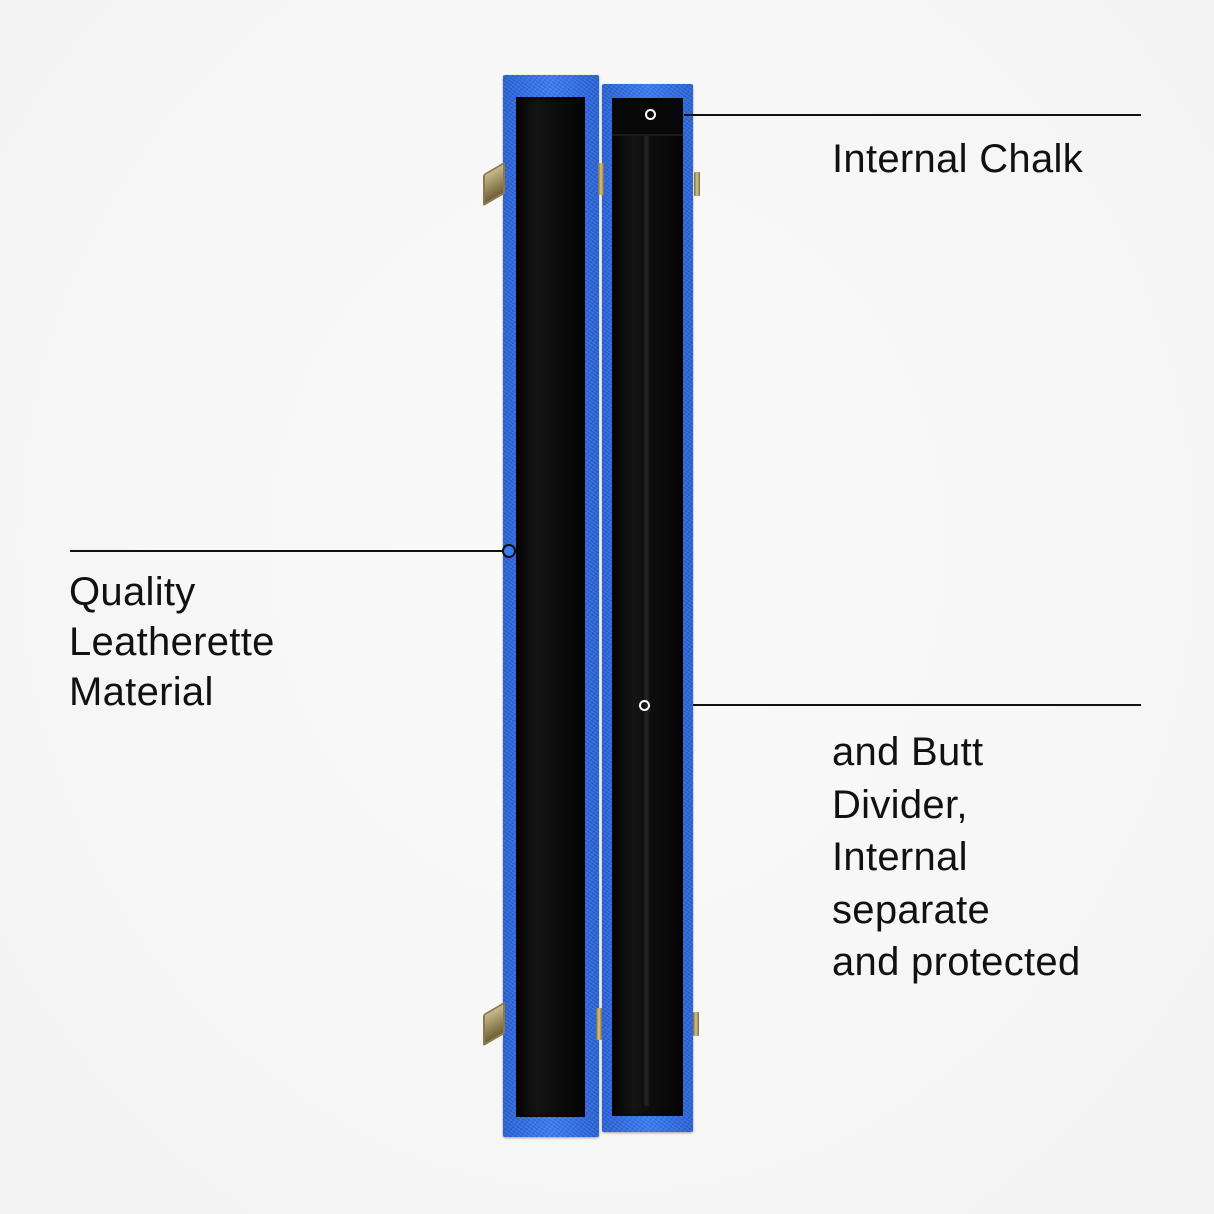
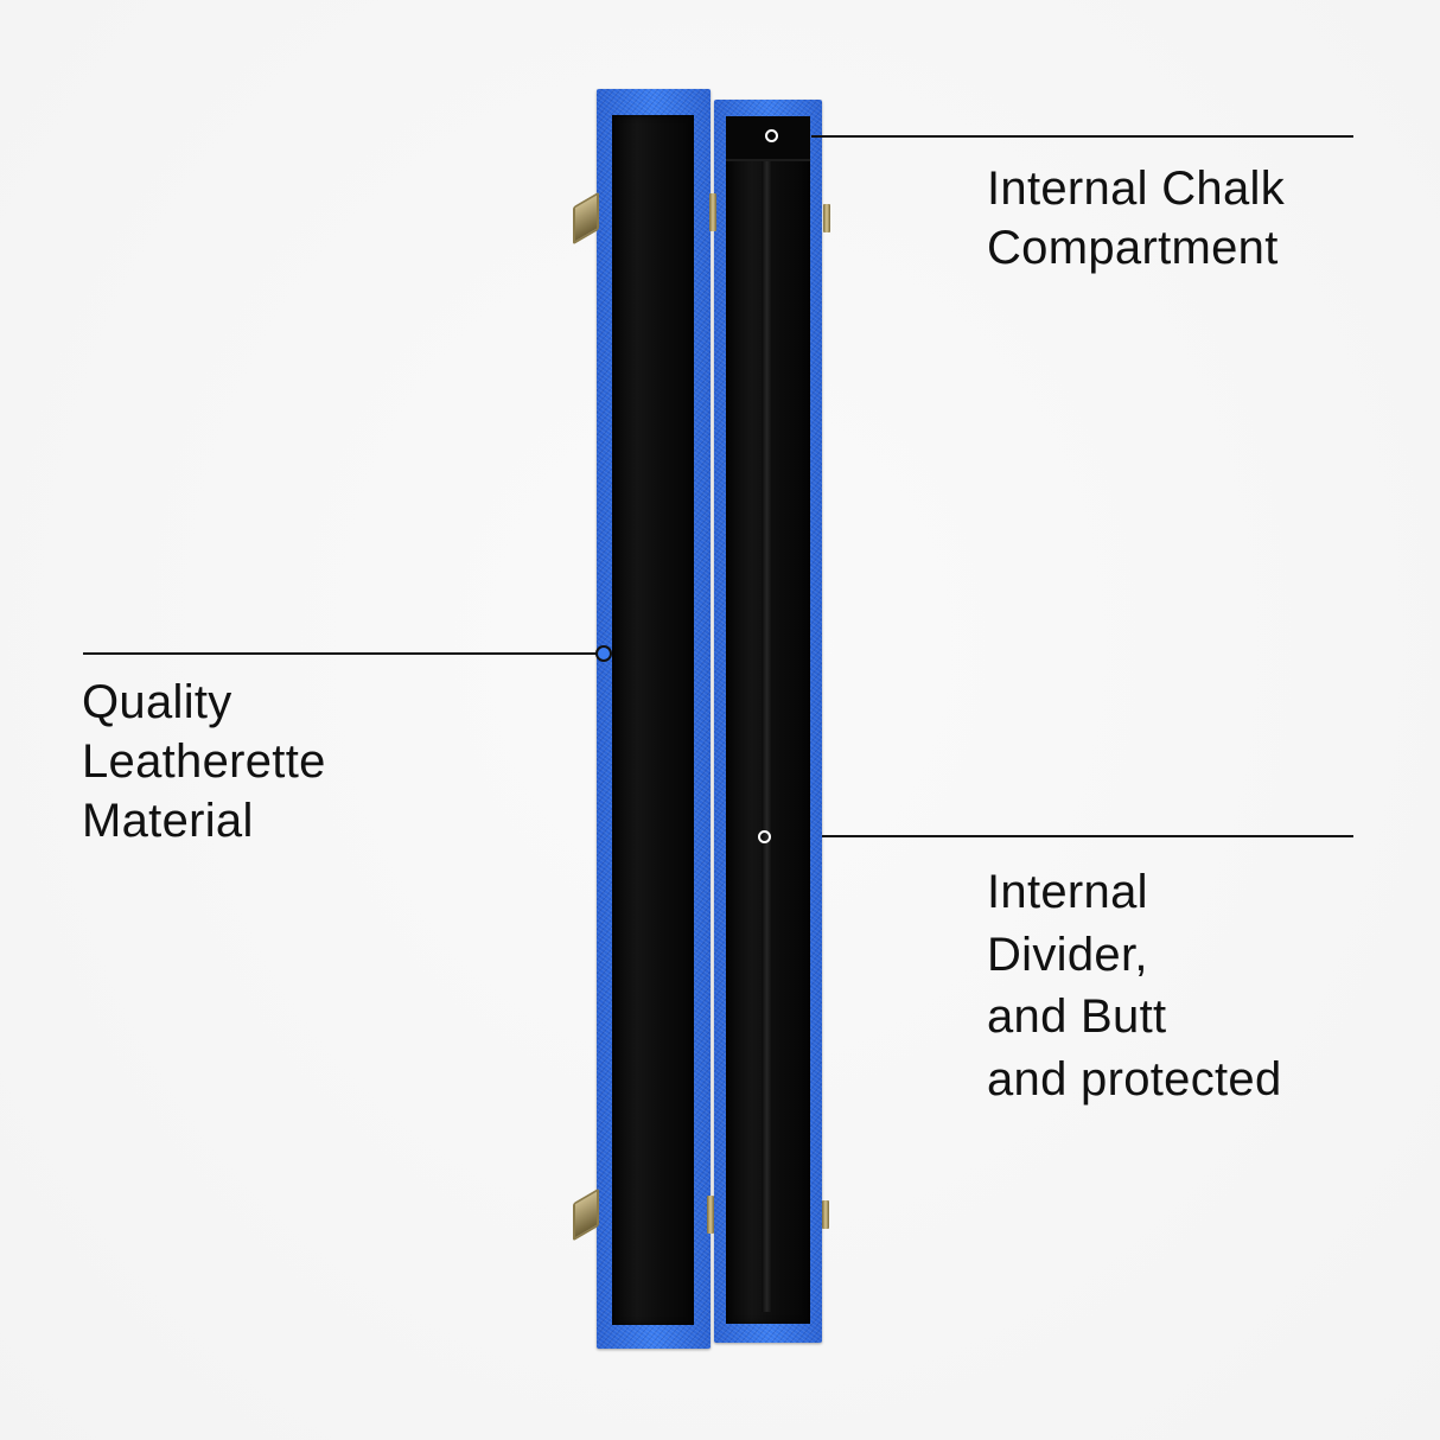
  Internal Chalk
+ Compartment
  Quality
  Leatherette
  Material
- and Butt
+ Internal
  Divider,
- Internal
+ and Butt
- separate
  and protected
